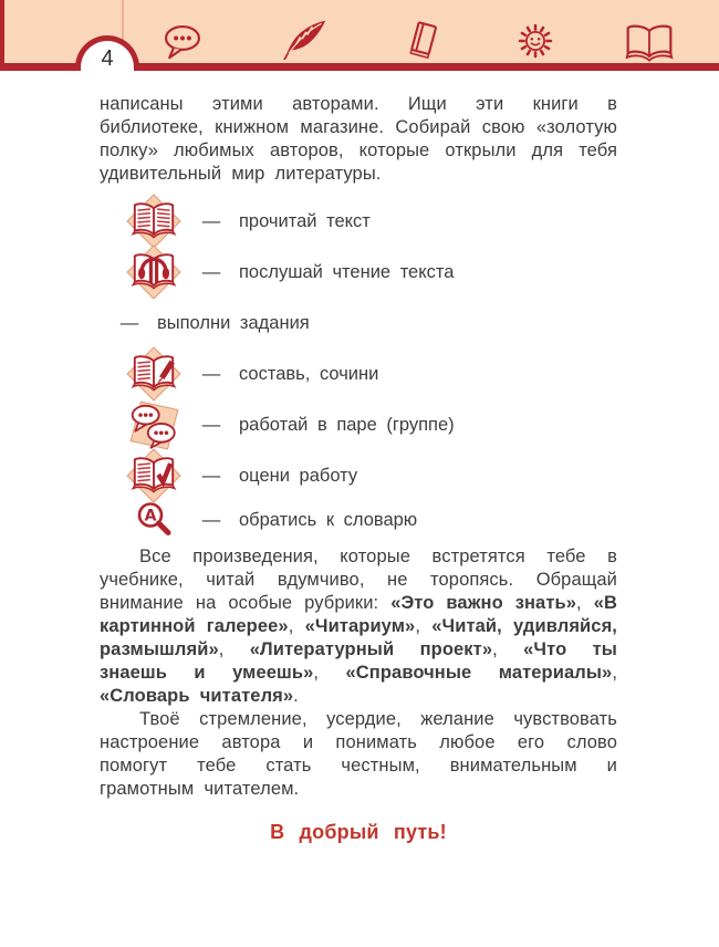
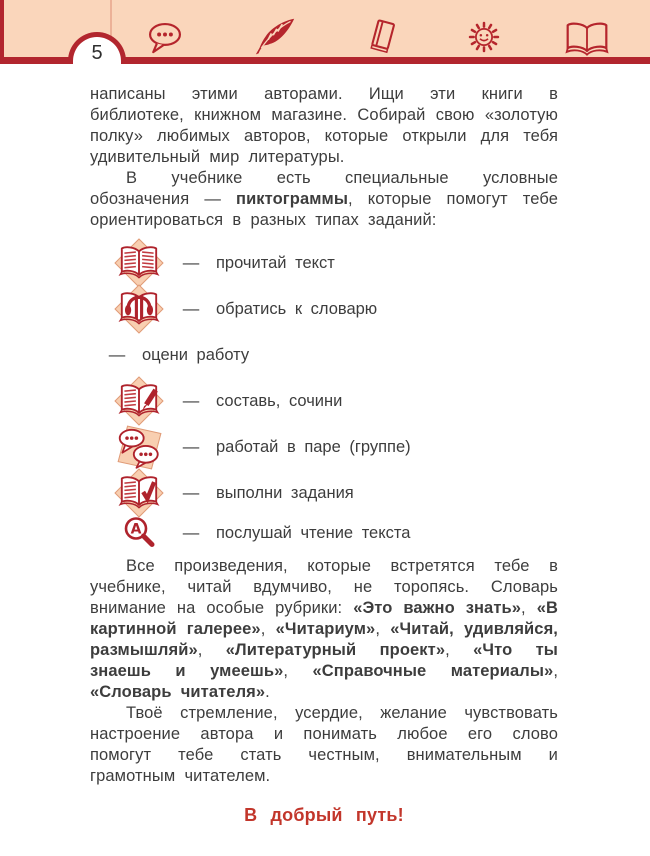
- 4
+ 5
  написаны этими авторами. Ищи эти книги в библиотеке, книжном магазине. Собирай свою «золотую полку» любимых авторов, которые открыли для тебя удивительный мир литературы.
+ В учебнике есть специальные условные обозначения — пиктограммы, которые помогут тебе ориентироваться в разных типах заданий:
  —
  прочитай текст
  —
- послушай чтение текста
+ обратись к словарю
  —
- выполни задания
+ оцени работу
  —
  составь, сочини
  —
  работай в паре (группе)
  —
- оцени работу
+ выполни задания
  А
  —
- обратись к словарю
+ послушай чтение текста
- Все произведения, которые встретятся тебе в учебнике, читай вдумчиво, не торопясь. Обращай внимание на особые рубрики: «Это важно знать», «В картинной галерее», «Читариум», «Читай, удивляйся, размышляй», «Литературный проект», «Что ты знаешь и умеешь», «Справочные материалы», «Словарь читателя».
+ Все произведения, которые встретятся тебе в учебнике, читай вдумчиво, не торопясь. Словарь внимание на особые рубрики: «Это важно знать», «В картинной галерее», «Читариум», «Читай, удивляйся, размышляй», «Литературный проект», «Что ты знаешь и умеешь», «Справочные материалы», «Словарь читателя».
  Твоё стремление, усердие, желание чувствовать настроение автора и понимать любое его слово помогут тебе стать честным, внимательным и грамотным читателем.
  В добрый путь!
